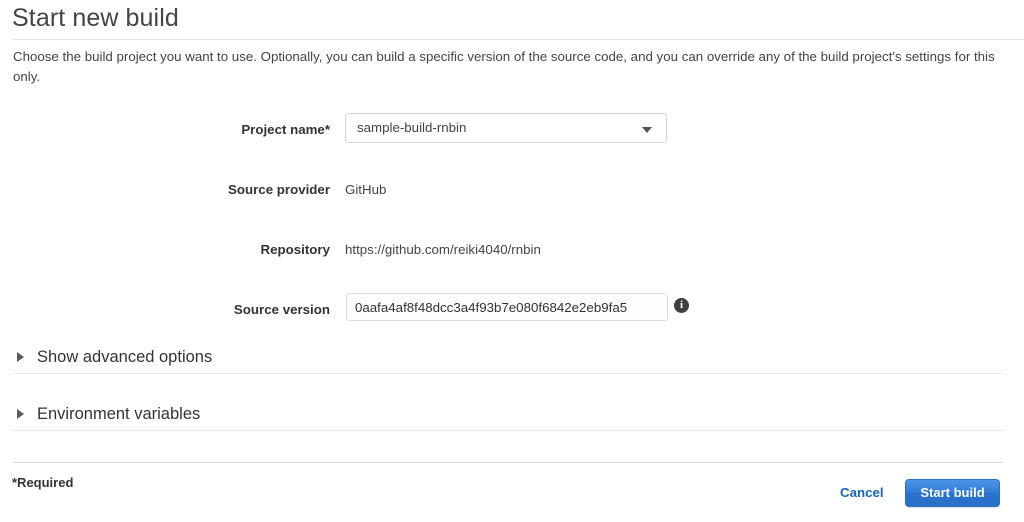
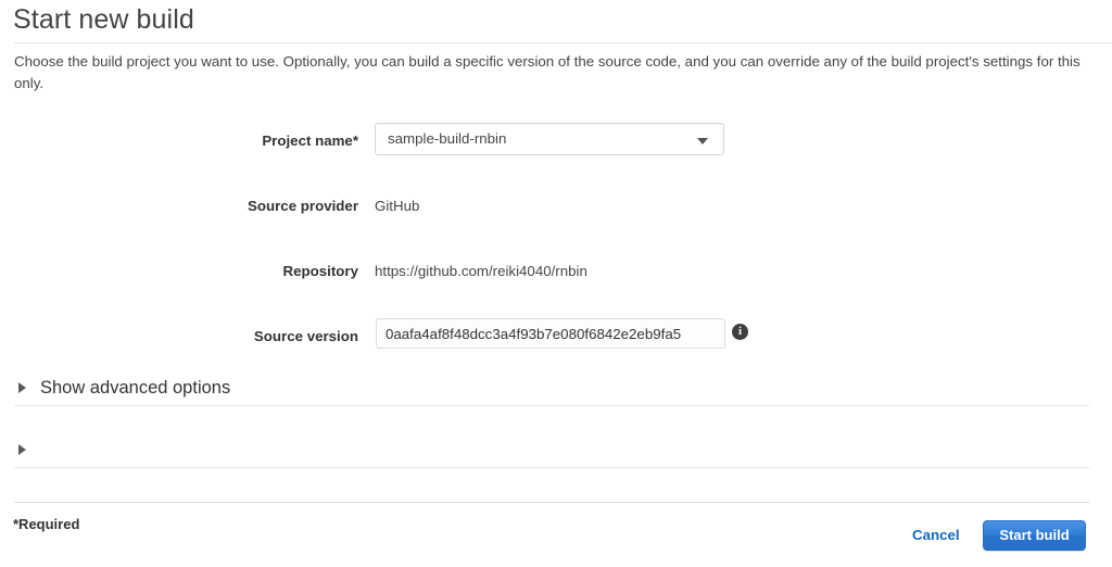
  Start new build
  Choose the build project you want to use. Optionally, you can build a specific version of the source code, and you can override any of the build project's settings for this
  only.
  Project name*
  sample-build-rnbin
  Source provider
  GitHub
  Repository
  https://github.com/reiki4040/rnbin
  Source version
  0aafa4af8f48dcc3a4f93b7e080f6842e2eb9fa5
  i
  Show advanced options
- Environment variables
  *Required
  Cancel
  Start build
